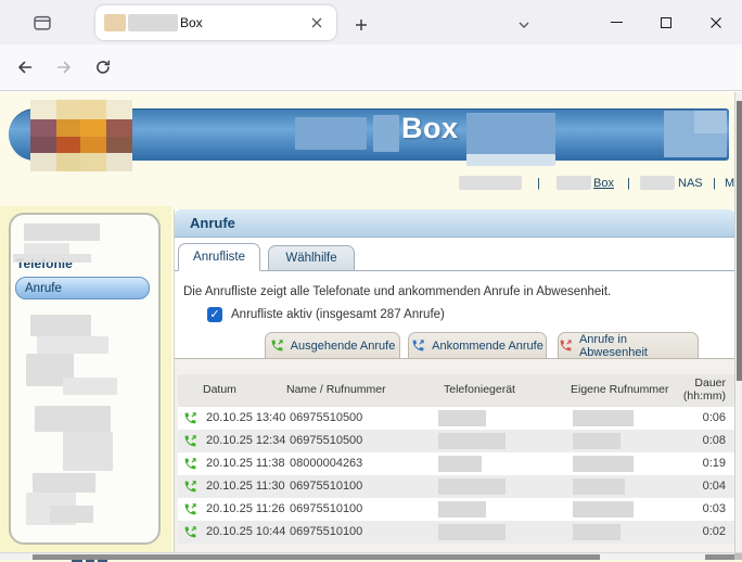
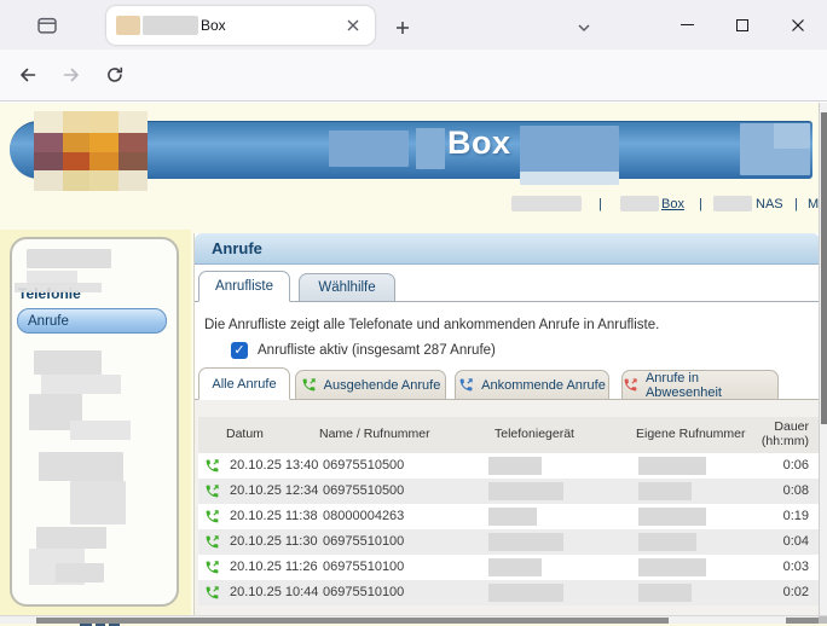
  Box
  Box
  |
  Box
  |
  NAS
  |
  M
  Telefonie
  Anrufe
  Anrufe
  Anrufliste
  Wählhilfe
- Die Anrufliste zeigt alle Telefonate und ankommenden Anrufe in Abwesenheit.
+ Die Anrufliste zeigt alle Telefonate und ankommenden Anrufe in Anrufliste.
  ✓
  Anrufliste aktiv (insgesamt 287 Anrufe)
+ Alle Anrufe
  Ausgehende Anrufe
  Ankommende Anrufe
  Anrufe in Abwesenheit
  Datum
  Name / Rufnummer
  Telefoniegerät
  Eigene Rufnummer
  Dauer
  (hh:mm)
  20.10.25 13:40
  06975510500
  0:06
  20.10.25 12:34
  06975510500
  0:08
  20.10.25 11:38
  08000004263
  0:19
  20.10.25 11:30
  06975510100
  0:04
  20.10.25 11:26
  06975510100
  0:03
  20.10.25 10:44
  06975510100
  0:02
